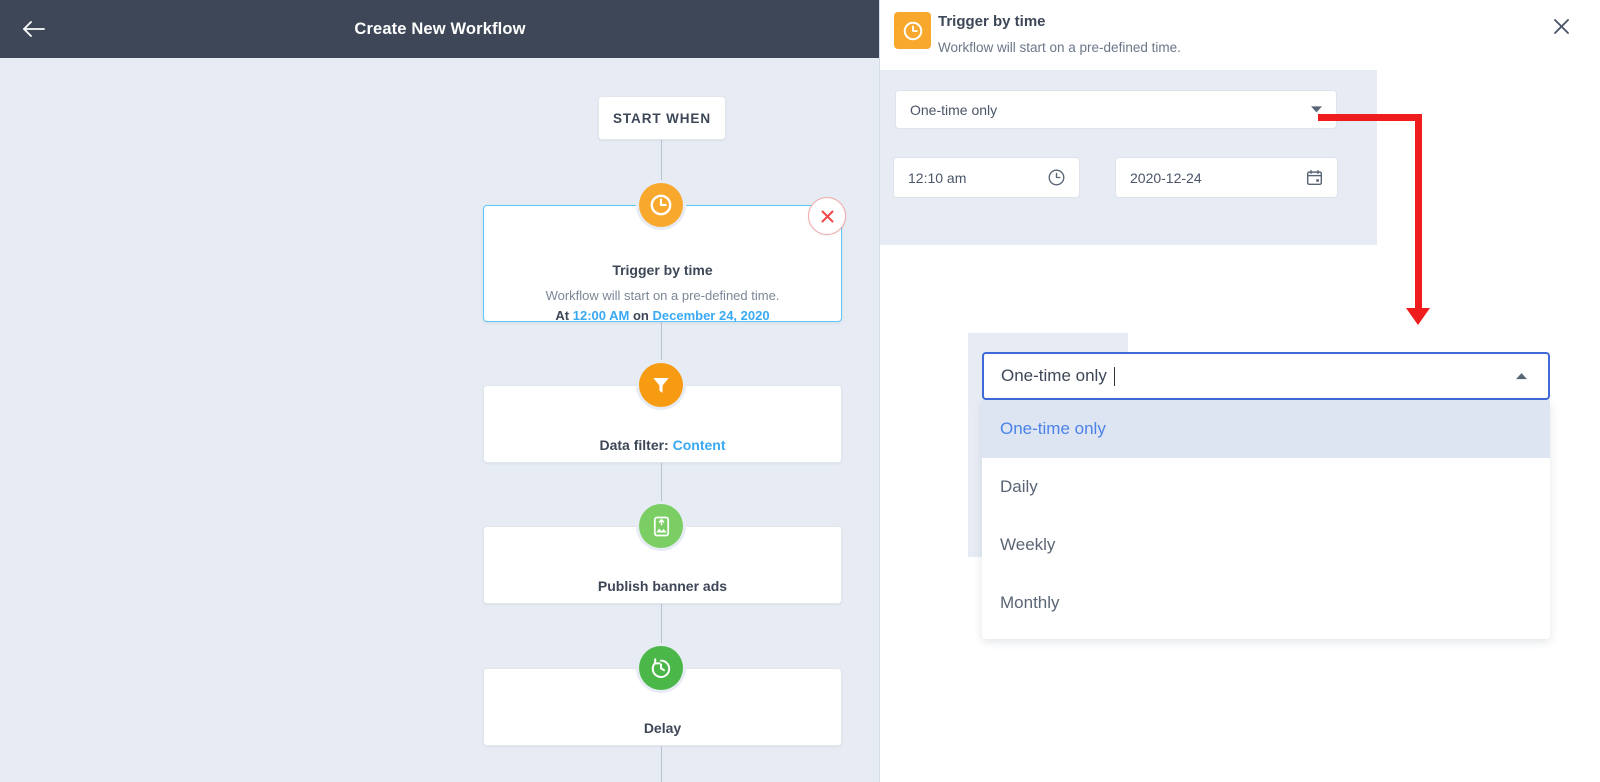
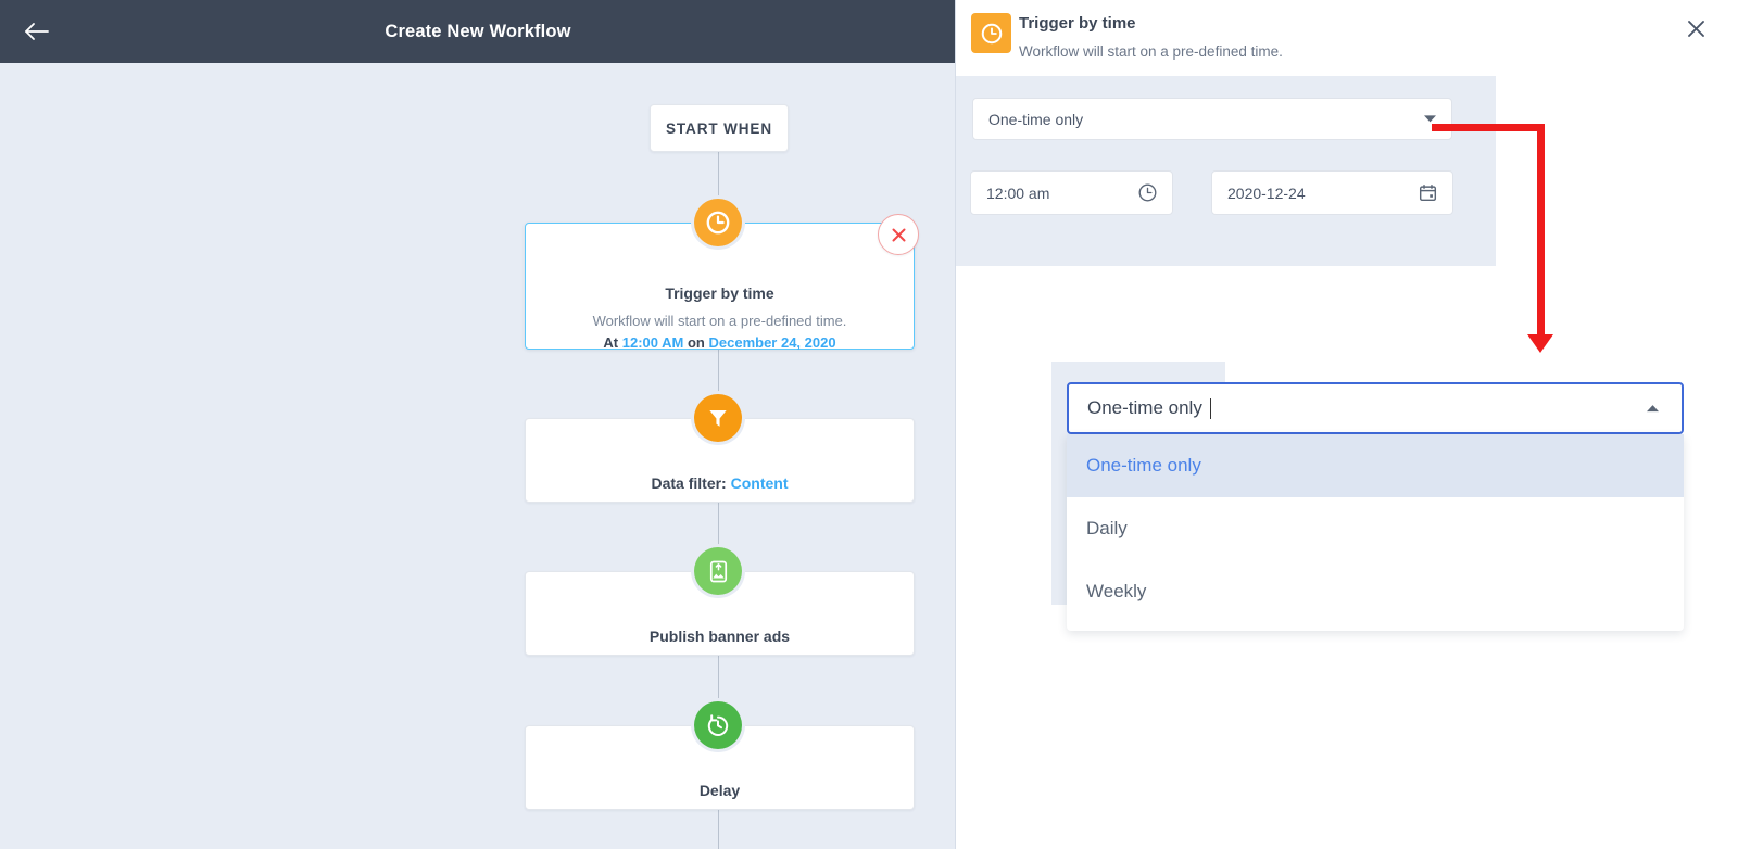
  Create New Workflow
  START WHEN
  Trigger by time
  Workflow will start on a pre-defined time.
  At 12:00 AM on December 24, 2020
  Data filter: Content
  Publish banner ads
  Delay
  Trigger by time
  Workflow will start on a pre-defined time.
  One-time only
- 12:10 am
+ 12:00 am
  2020-12-24
  One-time only
  One-time only
  Daily
  Weekly
- Monthly
